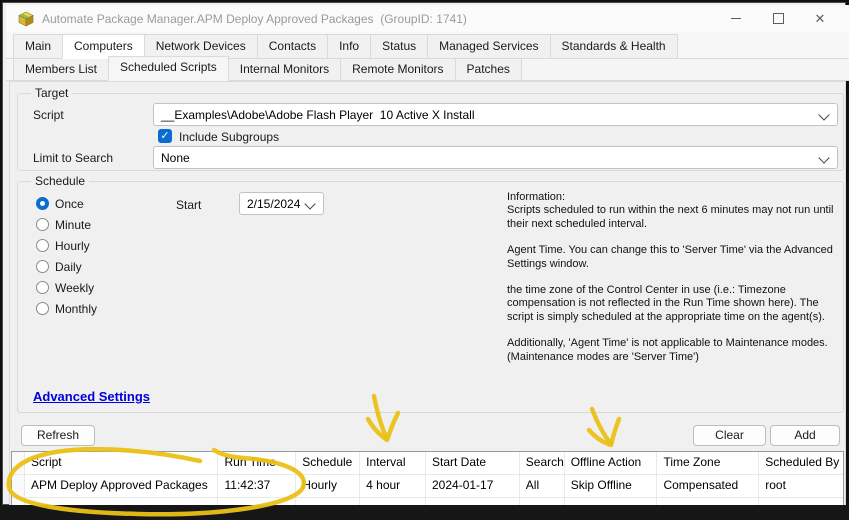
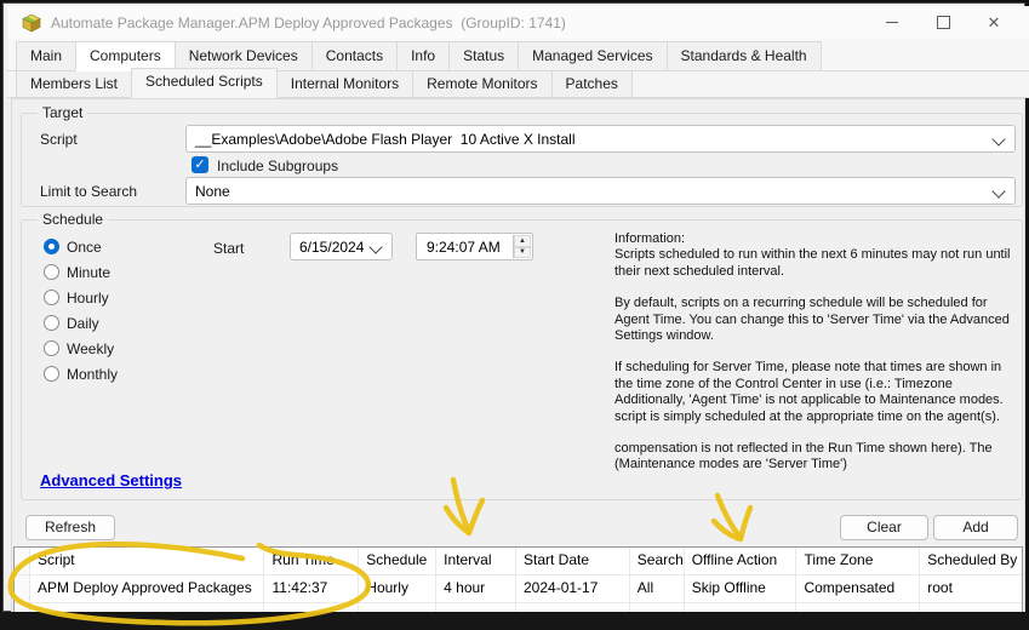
  Automate Package Manager.APM Deploy Approved Packages (GroupID: 1741)
  ✕
  Main
  Computers
  Network Devices
  Contacts
  Info
  Status
  Managed Services
  Standards & Health
  Members List
  Scheduled Scripts
  Internal Monitors
  Remote Monitors
  Patches
  Target
  Script
  __Examples\Adobe\Adobe Flash Player 10 Active X Install
  ✓
  Include Subgroups
  Limit to Search
  None
  Schedule
  Once
  Minute
  Hourly
  Daily
  Weekly
  Monthly
  Start
- 2/15/2024
+ 6/15/2024
+ 9:24:07 AM
  Information:
  Scripts scheduled to run within the next 6 minutes may not run until
  their next scheduled interval.
+ By default, scripts on a recurring schedule will be scheduled for
  Agent Time. You can change this to 'Server Time' via the Advanced
  Settings window.
+ If scheduling for Server Time, please note that times are shown in
  the time zone of the Control Center in use (i.e.: Timezone
- compensation is not reflected in the Run Time shown here). The
+ Additionally, 'Agent Time' is not applicable to Maintenance modes.
  script is simply scheduled at the appropriate time on the agent(s).
- Additionally, 'Agent Time' is not applicable to Maintenance modes.
+ compensation is not reflected in the Run Time shown here). The
  (Maintenance modes are 'Server Time')
  Advanced Settings
  Refresh
  Clear
  Add
  Script
  Run Ti
  Schedule
  Interval
  Start Date
  Search
  Offline Action
  Time Zone
  Scheduled By
  APM Deploy Approved Packages
  11:42:37
  Hourly
  4 hour
  2024-01-17
  All
  Skip Offline
  Compensated
  root
